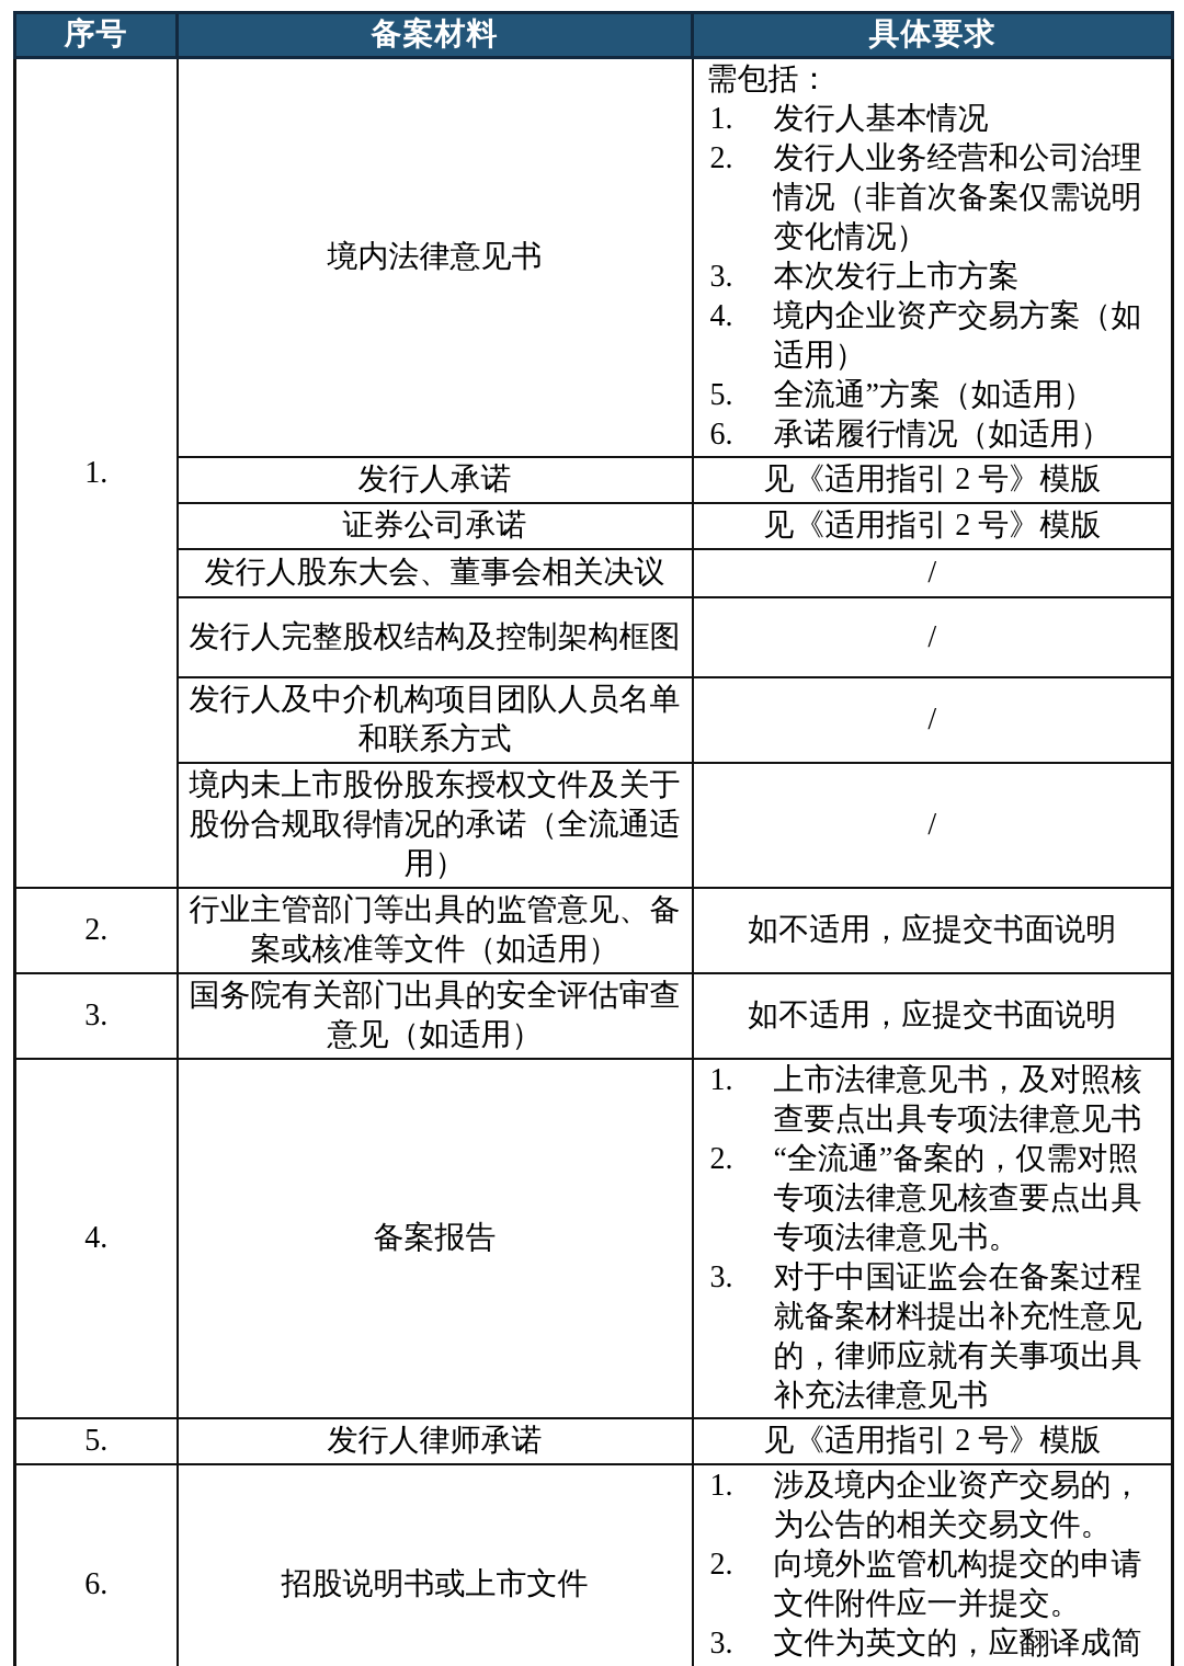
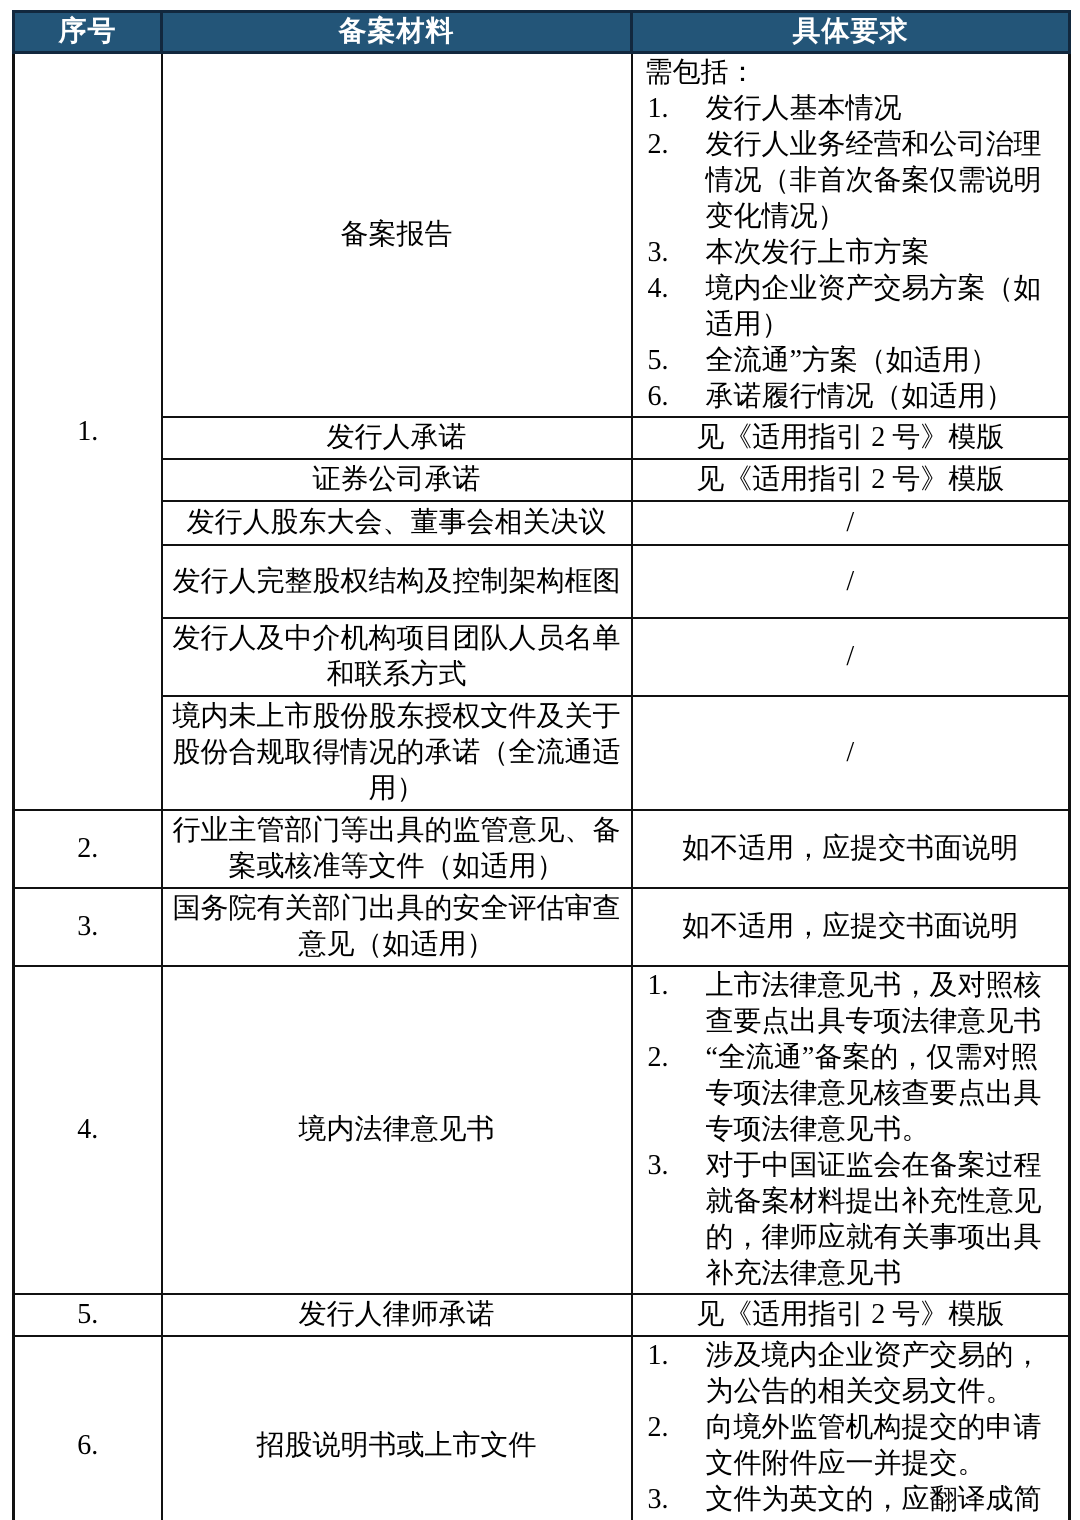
  序号	备案材料	具体要求
- 1.	境内法律意见书	需包括： 1. 发行人基本情况 2. 发行人业务经营和公司治理情况（非首次备案仅需说明变化情况） 3. 本次发行上市方案 4. 境内企业资产交易方案（如适用） 5. 全流通”方案（如适用） 6. 承诺履行情况（如适用）
+ 1.	备案报告	需包括： 1. 发行人基本情况 2. 发行人业务经营和公司治理情况（非首次备案仅需说明变化情况） 3. 本次发行上市方案 4. 境内企业资产交易方案（如适用） 5. 全流通”方案（如适用） 6. 承诺履行情况（如适用）
  发行人承诺	见《适用指引 2 号》模版
  证券公司承诺	见《适用指引 2 号》模版
  发行人股东大会、董事会相关决议	/
  发行人完整股权结构及控制架构框图	/
  发行人及中介机构项目团队人员名单和联系方式	/
  境内未上市股份股东授权文件及关于股份合规取得情况的承诺（全流通适用）	/
  2.	行业主管部门等出具的监管意见、备案或核准等文件（如适用）	如不适用，应提交书面说明
  3.	国务院有关部门出具的安全评估审查意见（如适用）	如不适用，应提交书面说明
- 4.	备案报告	1. 上市法律意见书，及对照核查要点出具专项法律意见书 2. “全流通”备案的，仅需对照专项法律意见核查要点出具专项法律意见书。 3. 对于中国证监会在备案过程就备案材料提出补充性意见的，律师应就有关事项出具补充法律意见书
+ 4.	境内法律意见书	1. 上市法律意见书，及对照核查要点出具专项法律意见书 2. “全流通”备案的，仅需对照专项法律意见核查要点出具专项法律意见书。 3. 对于中国证监会在备案过程就备案材料提出补充性意见的，律师应就有关事项出具补充法律意见书
  5.	发行人律师承诺	见《适用指引 2 号》模版
  6.	招股说明书或上市文件	1. 涉及境内企业资产交易的，为公告的相关交易文件。 2. 向境外监管机构提交的申请文件附件应一并提交。 3. 文件为英文的，应翻译成简
